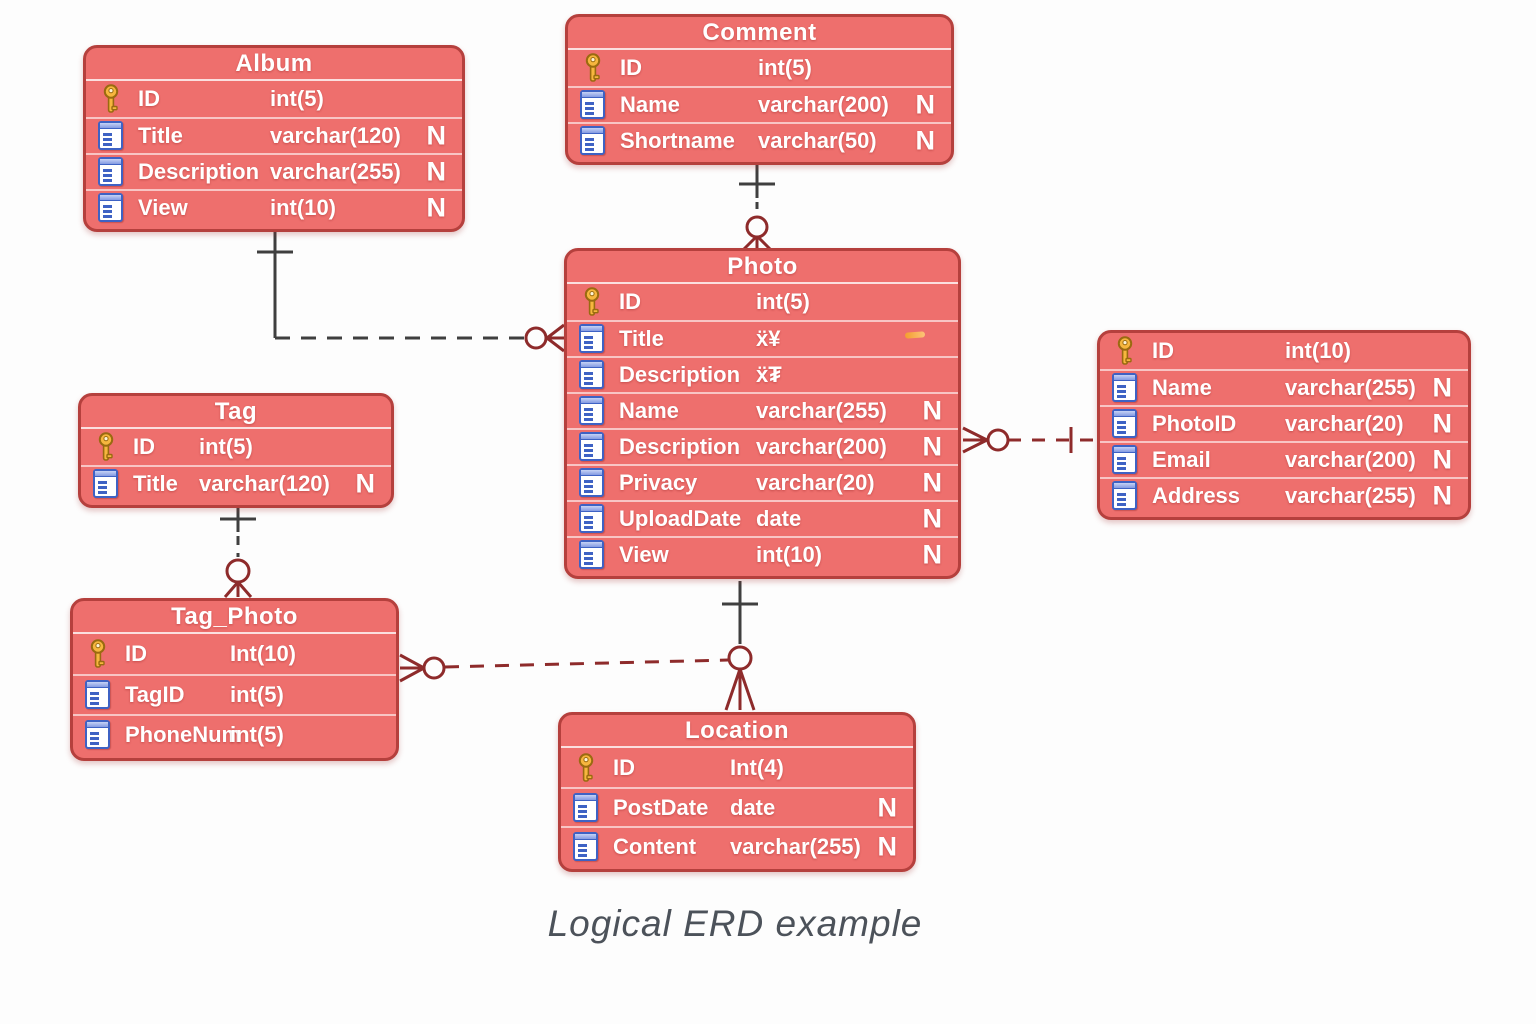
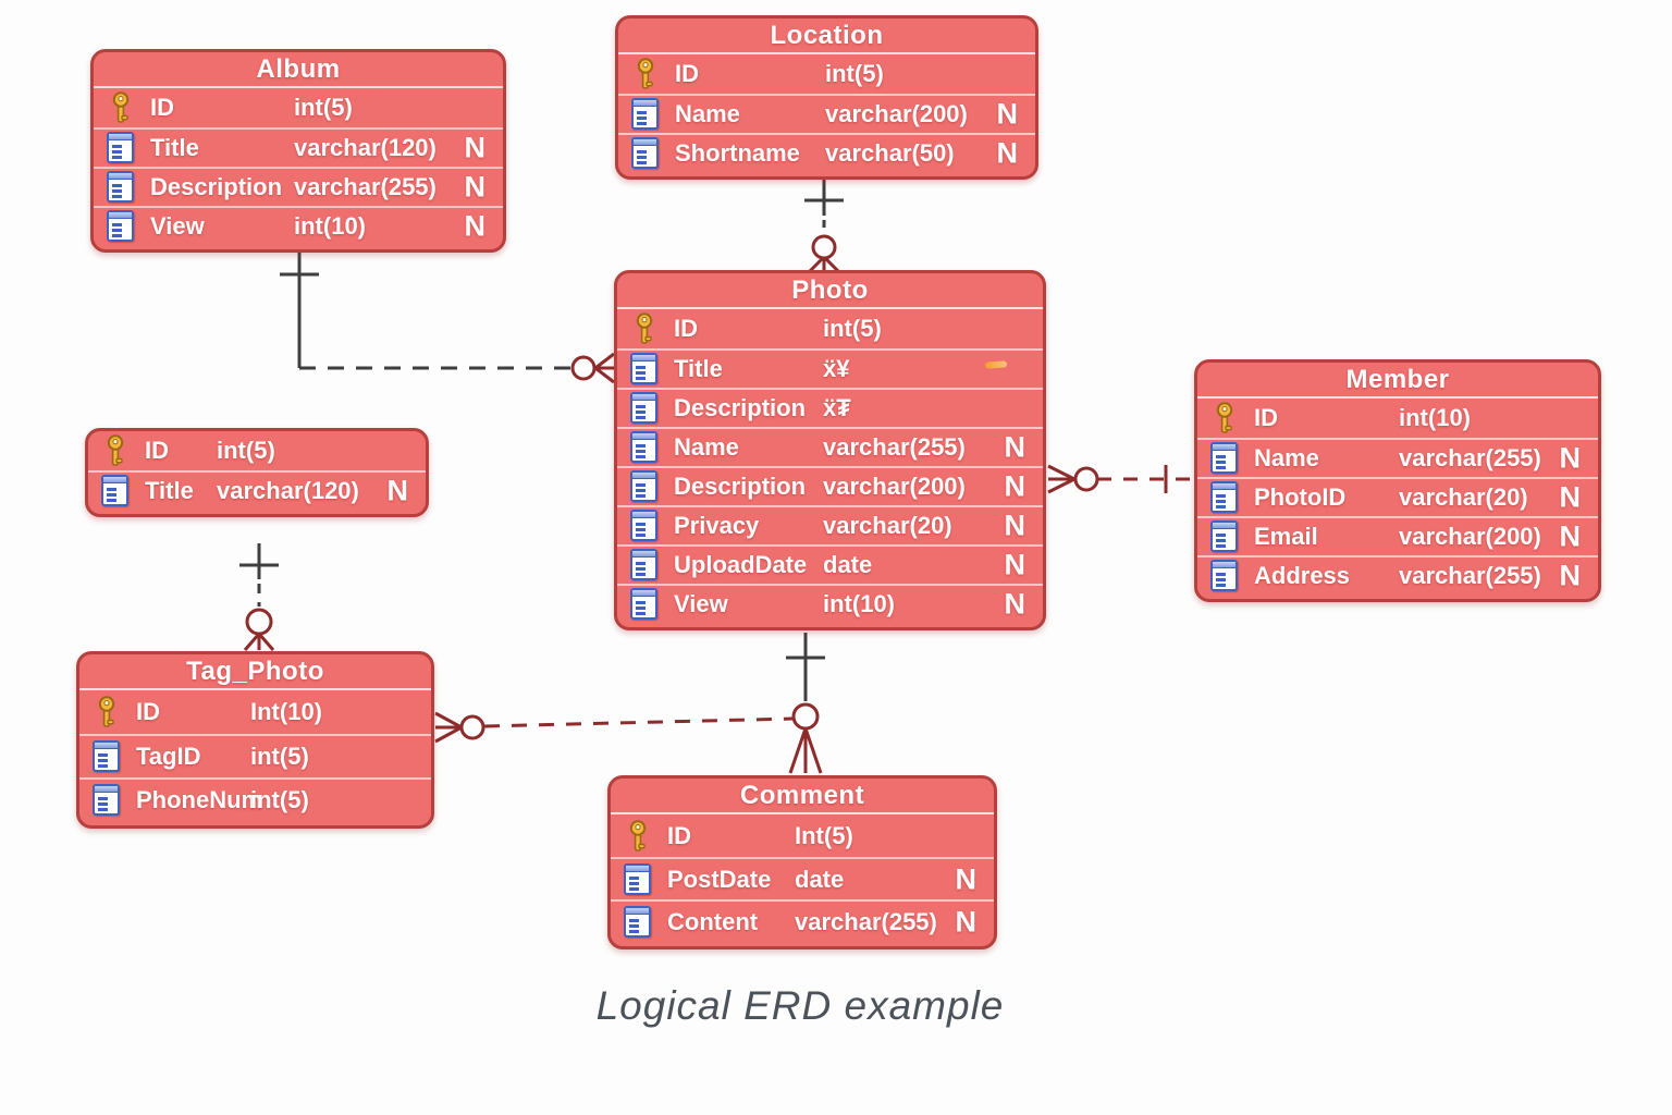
  Album
  ID
  int(5)
  Title
  varchar(120)
  N
  Description
  varchar(255)
  N
  View
  int(10)
  N
- Comment
+ Location
  ID
  int(5)
  Name
  varchar(200)
  N
  Shortname
  varchar(50)
  N
  Photo
  ID
  int(5)
  Title
  ẍ¥
  Description
  ẍ₮
  Name
  varchar(255)
  N
  Description
  varchar(200)
  N
  Privacy
  varchar(20)
  N
  UploadDate
  date
  N
  View
  int(10)
  N
+ Member
  ID
  int(10)
  Name
  varchar(255)
  N
  PhotoID
  varchar(20)
  N
  Email
  varchar(200)
  N
  Address
  varchar(255)
  N
- Tag
  ID
  int(5)
  Title
  varchar(120)
  N
  Tag_Photo
  ID
  Int(10)
  TagID
  int(5)
  PhoneNum
  int(5)
- Location
+ Comment
  ID
- Int(4)
+ Int(5)
  PostDate
  date
  N
  Content
  varchar(255)
  N
  Logical ERD example
